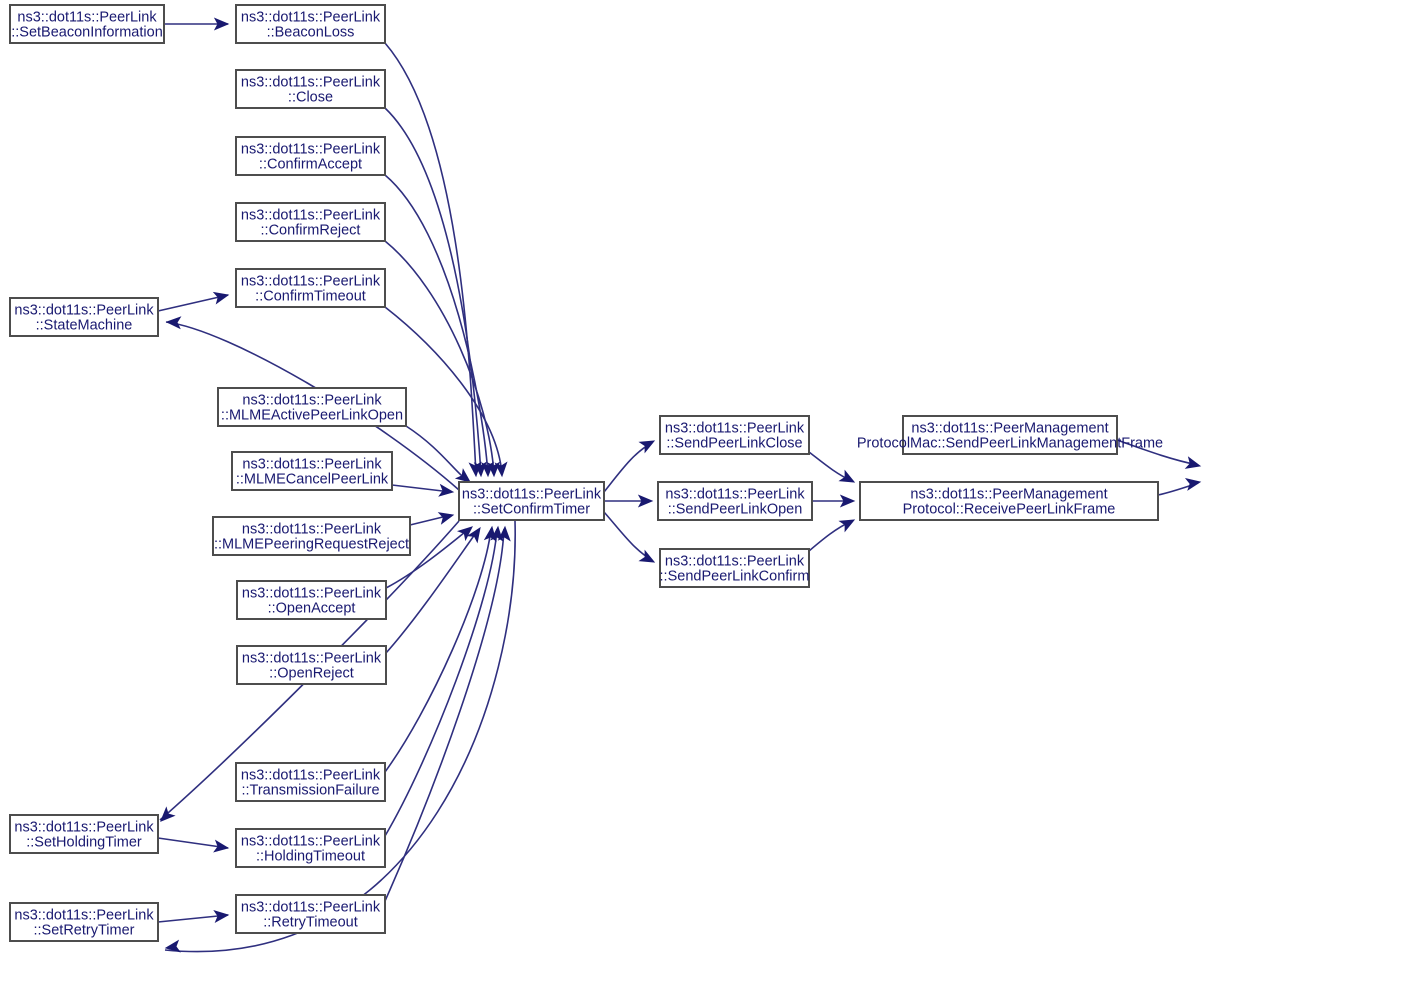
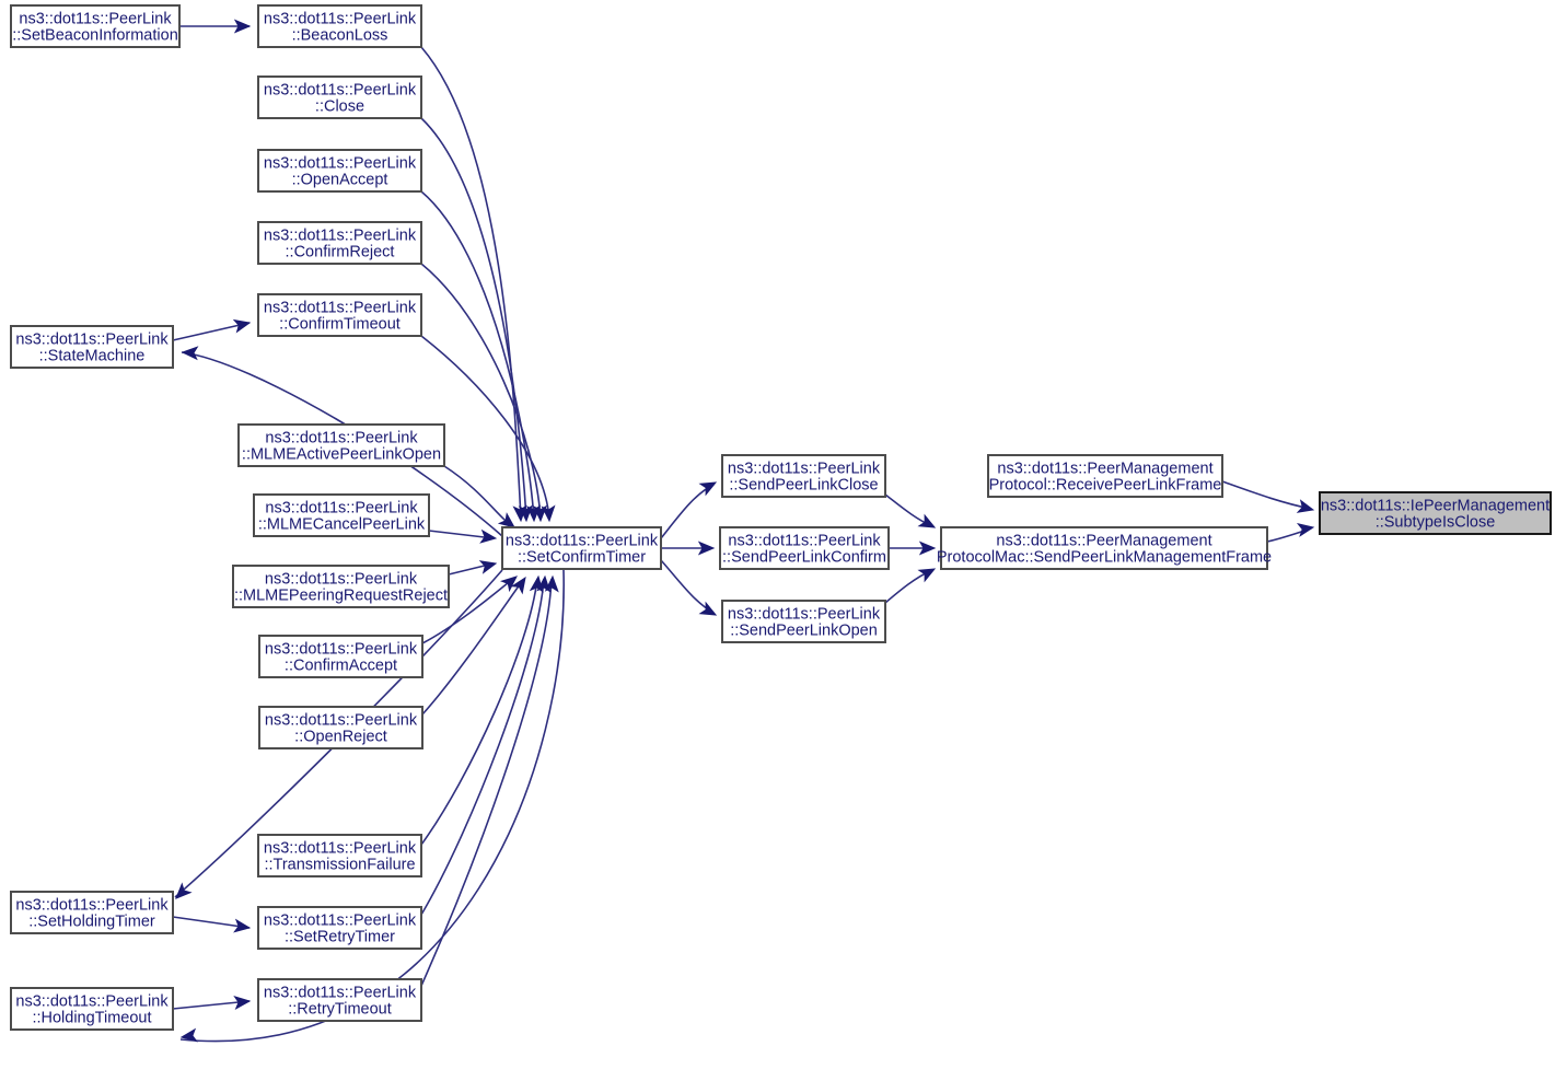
  ns3::dot11s::PeerLink
  ::SetBeaconInformation
  ns3::dot11s::PeerLink
  ::BeaconLoss
  ns3::dot11s::PeerLink
  ::Close
  ns3::dot11s::PeerLink
- ::ConfirmAccept
+ ::OpenAccept
  ns3::dot11s::PeerLink
  ::ConfirmReject
  ns3::dot11s::PeerLink
  ::ConfirmTimeout
  ns3::dot11s::PeerLink
  ::StateMachine
  ns3::dot11s::PeerLink
  ::MLMEActivePeerLinkOpen
  ns3::dot11s::PeerLink
  ::MLMECancelPeerLink
  ns3::dot11s::PeerLink
  ::MLMEPeeringRequestReject
  ns3::dot11s::PeerLink
- ::OpenAccept
+ ::ConfirmAccept
  ns3::dot11s::PeerLink
  ::OpenReject
  ns3::dot11s::PeerLink
  ::TransmissionFailure
  ns3::dot11s::PeerLink
  ::SetHoldingTimer
  ns3::dot11s::PeerLink
- ::HoldingTimeout
+ ::SetRetryTimer
  ns3::dot11s::PeerLink
- ::SetRetryTimer
+ ::HoldingTimeout
  ns3::dot11s::PeerLink
  ::RetryTimeout
  ns3::dot11s::PeerLink
  ::SetConfirmTimer
  ns3::dot11s::PeerLink
  ::SendPeerLinkClose
  ns3::dot11s::PeerLink
- ::SendPeerLinkOpen
+ ::SendPeerLinkConfirm
  ns3::dot11s::PeerLink
- ::SendPeerLinkConfirm
+ ::SendPeerLinkOpen
  ns3::dot11s::PeerManagement
- ProtocolMac::SendPeerLinkManagementFrame
+ Protocol::ReceivePeerLinkFrame
  ns3::dot11s::PeerManagement
- Protocol::ReceivePeerLinkFrame
+ ProtocolMac::SendPeerLinkManagementFrame
+ ns3::dot11s::IePeerManagement
+ ::SubtypeIsClose
